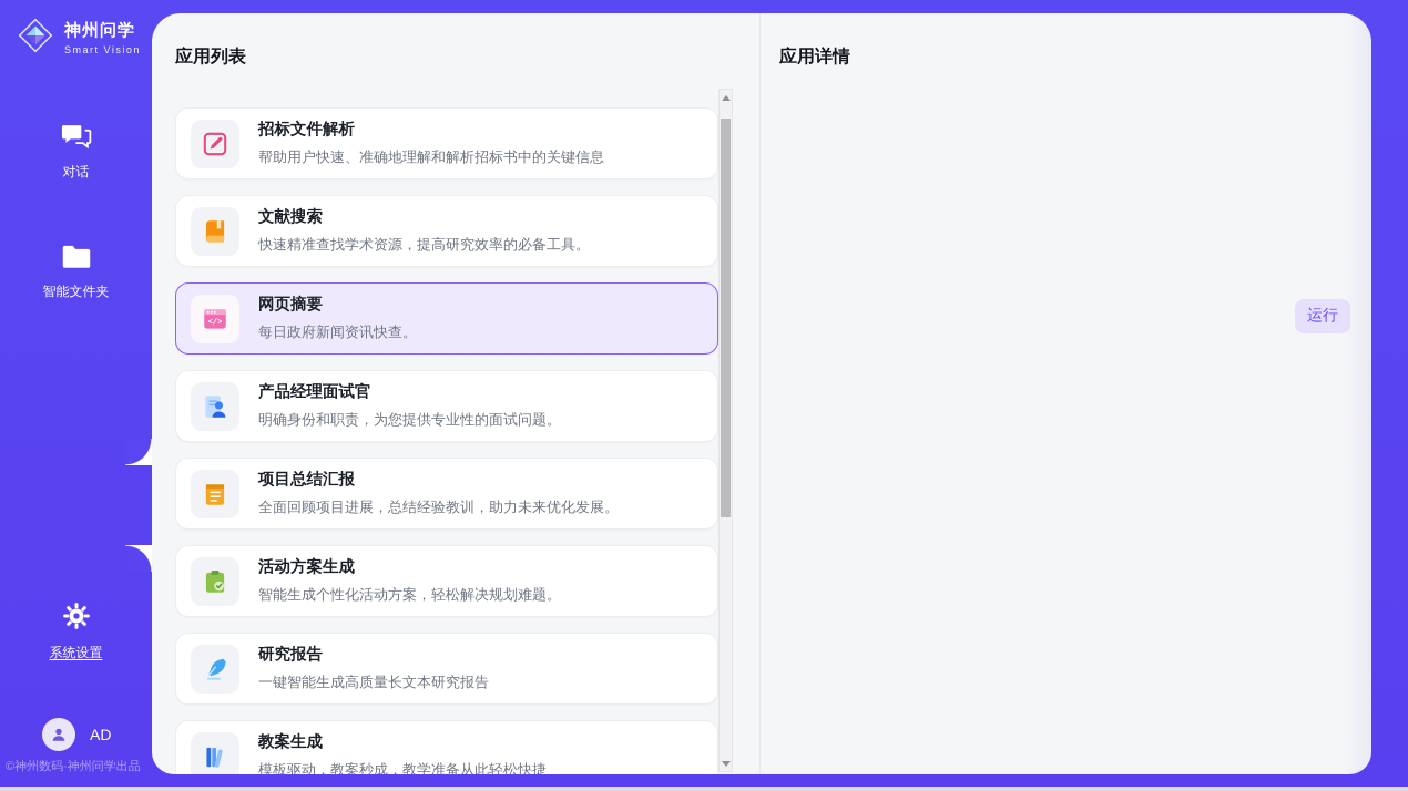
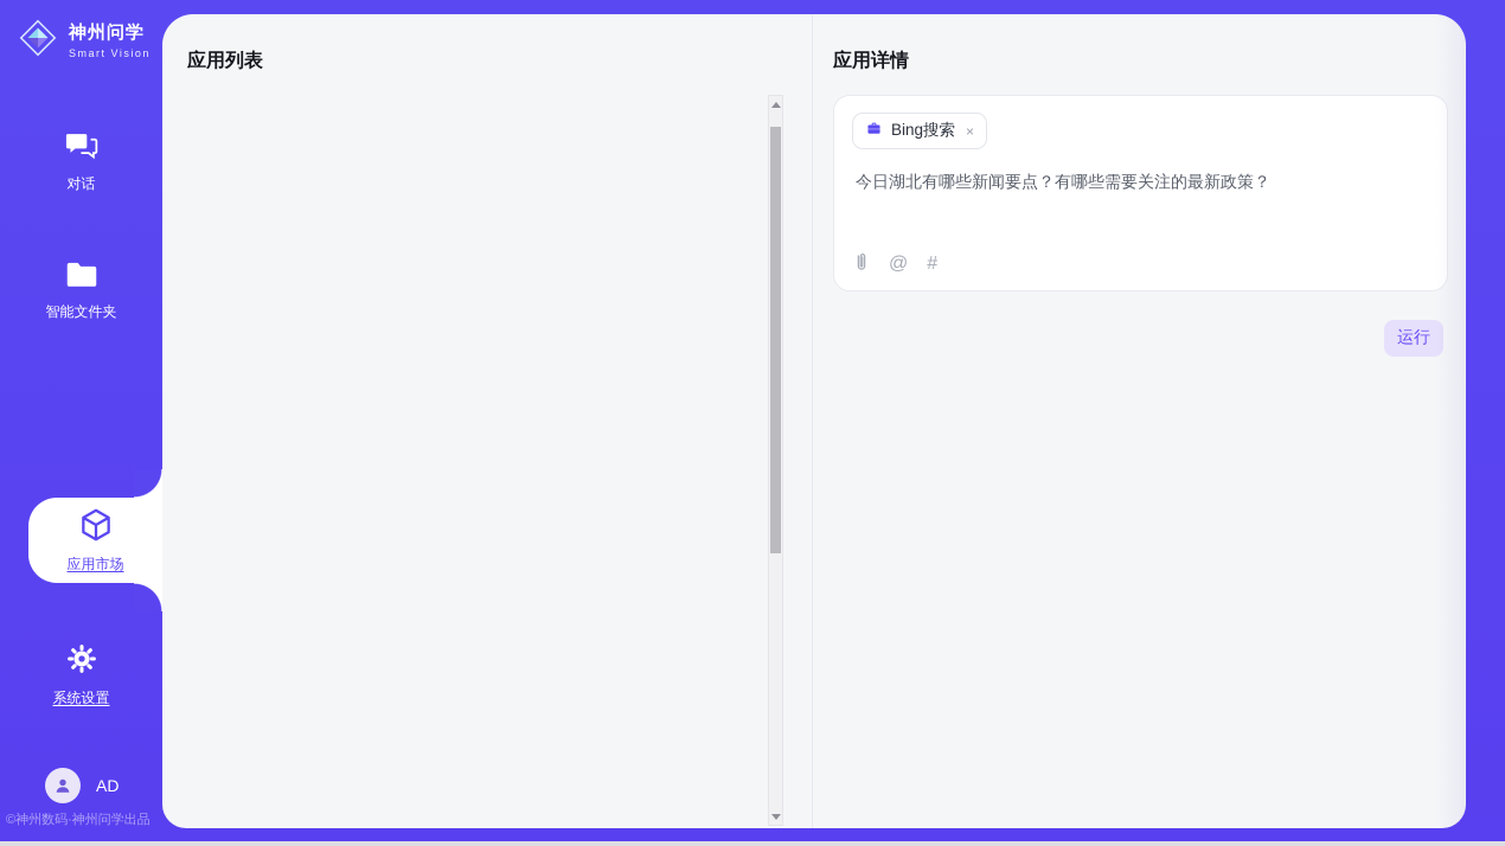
  神州问学
  Smart Vision
  对话
  智能文件夹
+ 应用市场
  系统设置
  AD
  ©神州数码·神州问学出品
  应用列表
- 招标文件解析
- 帮助用户快速、准确地理解和解析招标书中的关键信息
- 文献搜索
- 快速精准查找学术资源，提高研究效率的必备工具。
- </>
- 网页摘要
- 每日政府新闻资讯快查。
- 产品经理面试官
- 明确身份和职责，为您提供专业性的面试问题。
- 项目总结汇报
- 全面回顾项目进展，总结经验教训，助力未来优化发展。
- 活动方案生成
- 智能生成个性化活动方案，轻松解决规划难题。
- 研究报告
- 一键智能生成高质量长文本研究报告
- 教案生成
- 模板驱动，教案秒成，教学准备从此轻松快捷
  应用详情
+ Bing搜索
+ ×
+ 今日湖北有哪些新闻要点？有哪些需要关注的最新政策？
+ @
+ #
  运行
